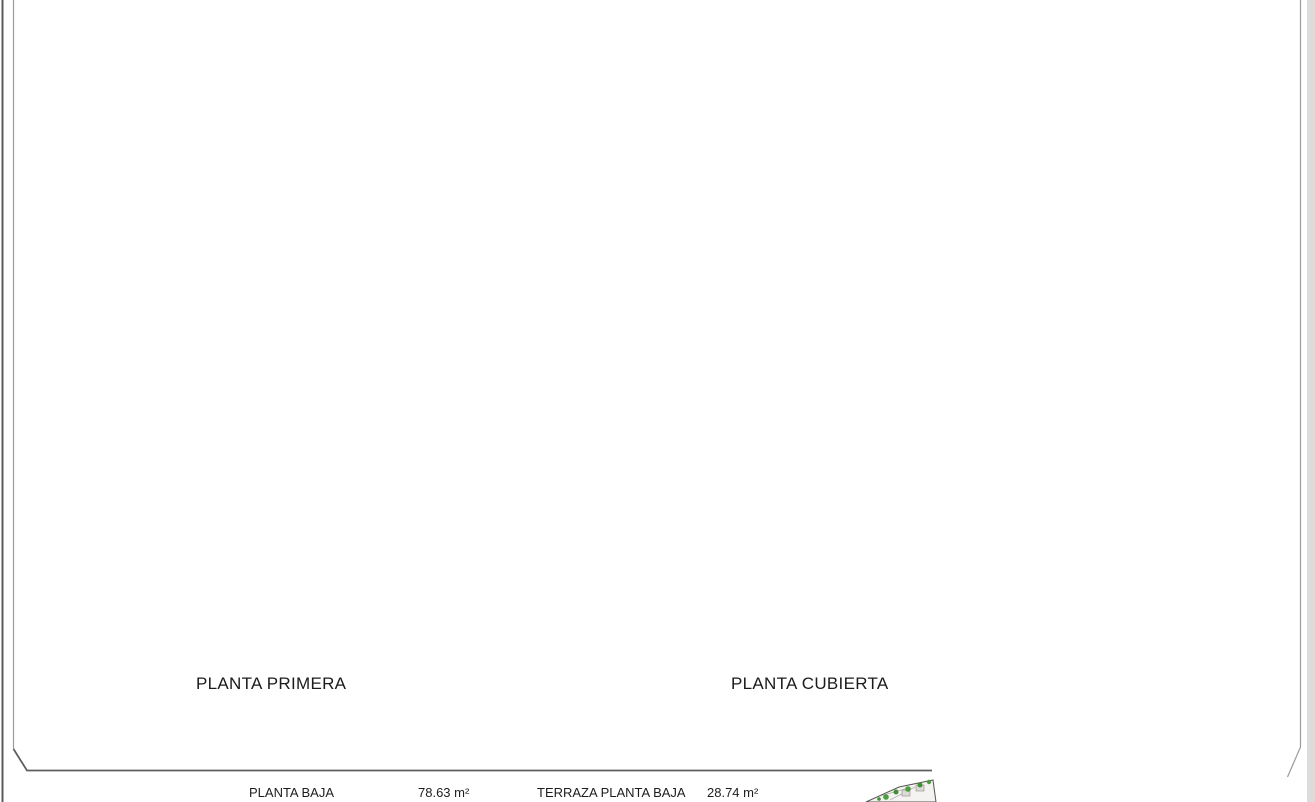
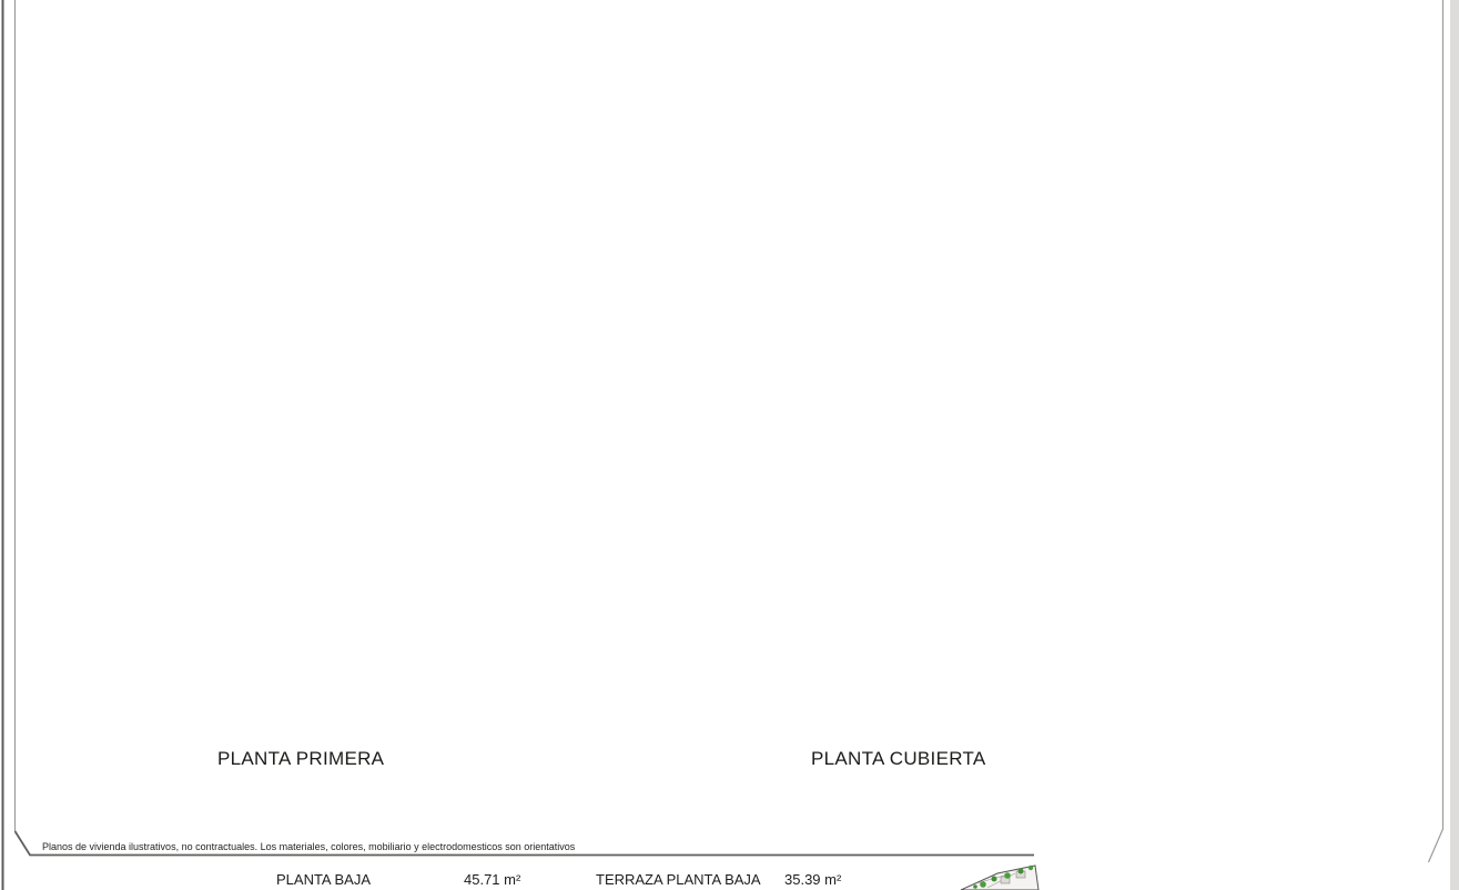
  PLANTA PRIMERA
  PLANTA CUBIERTA
+ Planos de vivienda ilustrativos, no contractuales. Los materiales, colores, mobiliario y electrodomesticos son orientativos
  PLANTA BAJA
- 78.63 m²
+ 45.71 m²
  TERRAZA PLANTA BAJA
- 28.74 m²
+ 35.39 m²
